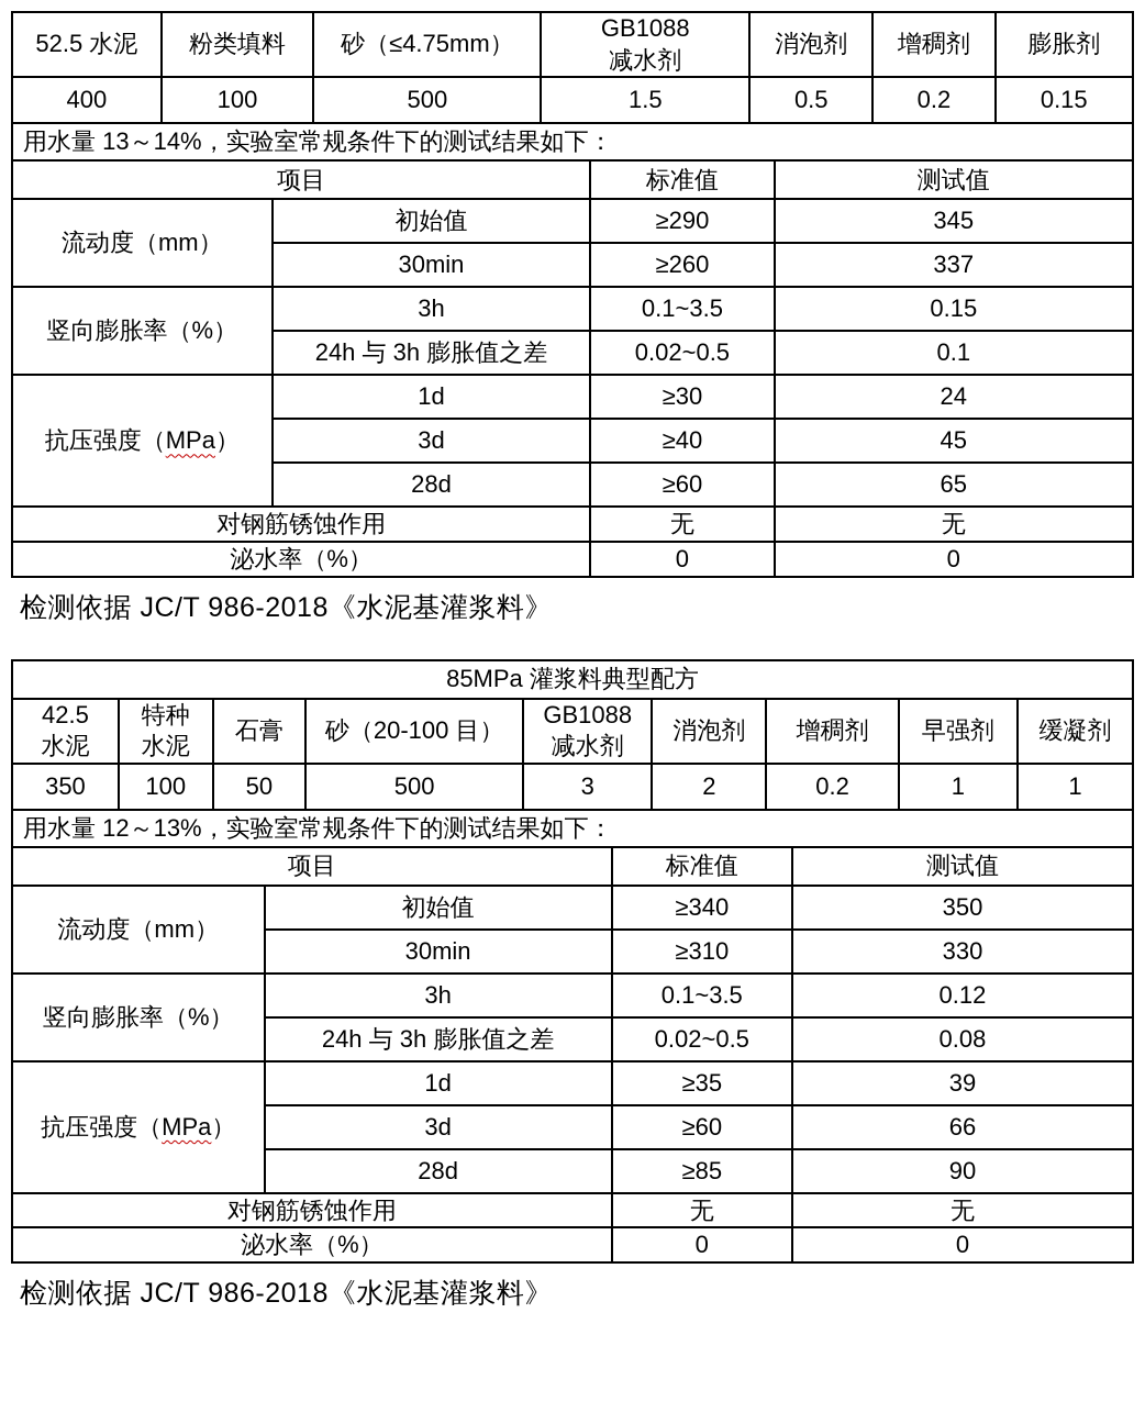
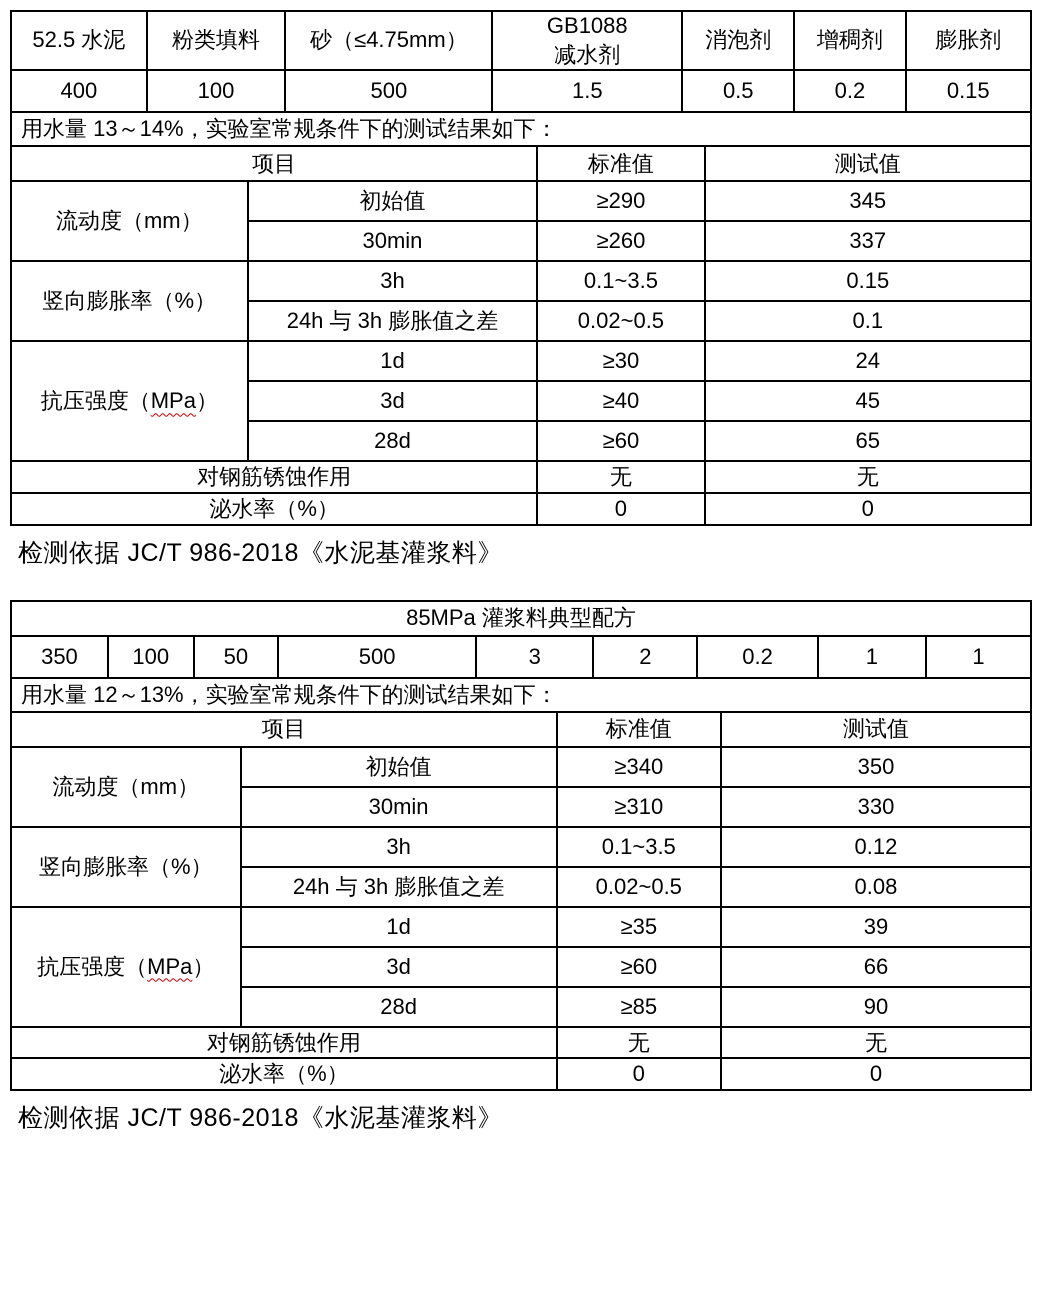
  52.5 水泥	粉类填料	砂（≤4.75mm）	GB1088减水剂	消泡剂	增稠剂	膨胀剂
  400	100	500	1.5	0.5	0.2	0.15
  用水量 13～14%，实验室常规条件下的测试结果如下：
  项目	标准值	测试值
  流动度（mm）	初始值	≥290	345
  30min	≥260	337
  竖向膨胀率（%）	3h	0.1~3.5	0.15
  24h 与 3h 膨胀值之差	0.02~0.5	0.1
  抗压强度（MPa）	1d	≥30	24
  3d	≥40	45
  28d	≥60	65
  对钢筋锈蚀作用	无	无
  泌水率（%）	0	0
  检测依据 JC/T 986-2018《水泥基灌浆料》
  85MPa 灌浆料典型配方
- 42.5水泥	特种水泥	石膏	砂（20-100 目）	GB1088减水剂	消泡剂	增稠剂	早强剂	缓凝剂
  350	100	50	500	3	2	0.2	1	1
  用水量 12～13%，实验室常规条件下的测试结果如下：
  项目	标准值	测试值
  流动度（mm）	初始值	≥340	350
  30min	≥310	330
  竖向膨胀率（%）	3h	0.1~3.5	0.12
  24h 与 3h 膨胀值之差	0.02~0.5	0.08
  抗压强度（MPa）	1d	≥35	39
  3d	≥60	66
  28d	≥85	90
  对钢筋锈蚀作用	无	无
  泌水率（%）	0	0
  检测依据 JC/T 986-2018《水泥基灌浆料》
